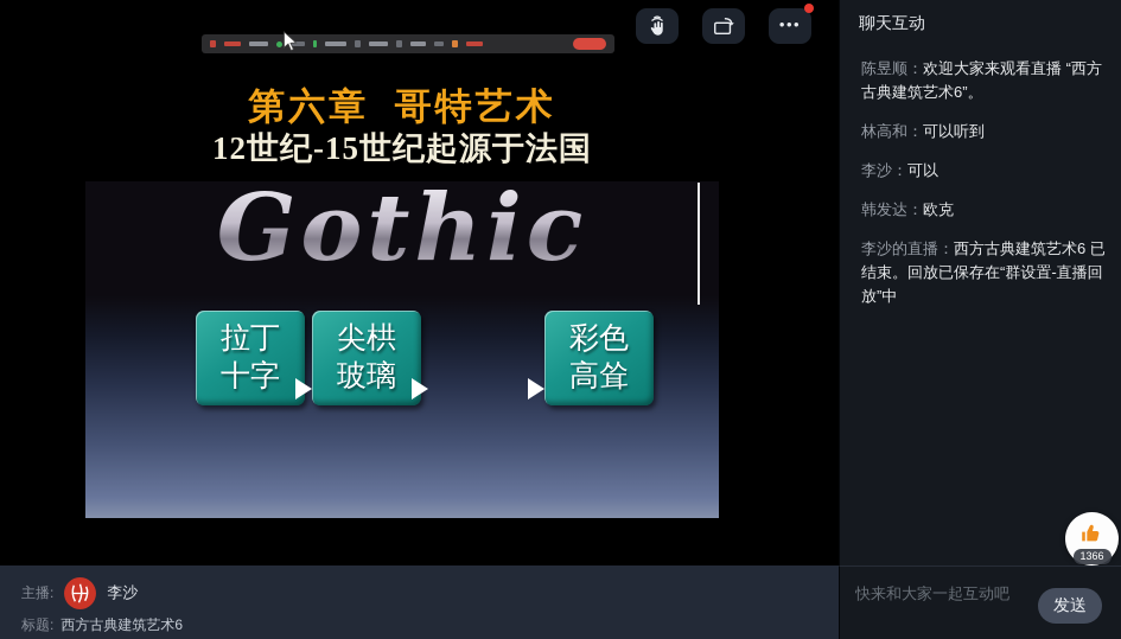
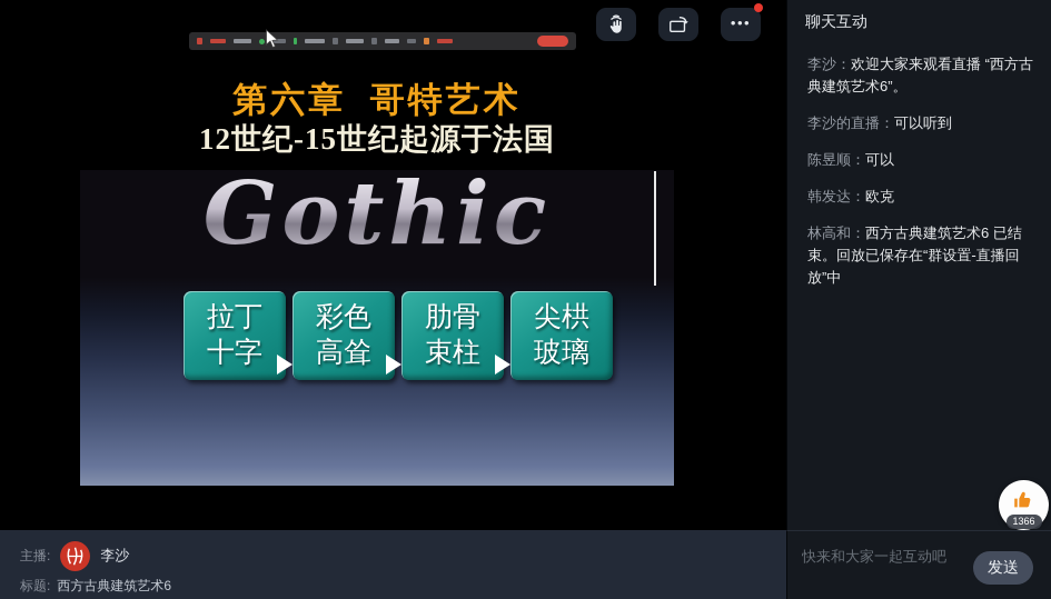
  第六章 哥特艺术
  12世纪-15世纪起源于法国
  Gothic
  拉丁
  十字
- 尖栱
+ 彩色
- 玻璃
+ 高耸
+ 肋骨
+ 束柱
- 彩色
+ 尖栱
- 高耸
+ 玻璃
  •••
  主播:
  李沙
  标题:
  西方古典建筑艺术6
  聊天互动
- 陈昱顺：欢迎大家来观看直播 “西方古典建筑艺术6”。
+ 李沙：欢迎大家来观看直播 “西方古典建筑艺术6”。
- 林高和：可以听到
+ 李沙的直播：可以听到
- 李沙：可以
+ 陈昱顺：可以
  韩发达：欧克
- 李沙的直播：西方古典建筑艺术6 已结束。回放已保存在“群设置-直播回放”中
+ 林高和：西方古典建筑艺术6 已结束。回放已保存在“群设置-直播回放”中
  1366
  快来和大家一起互动吧
  发送
